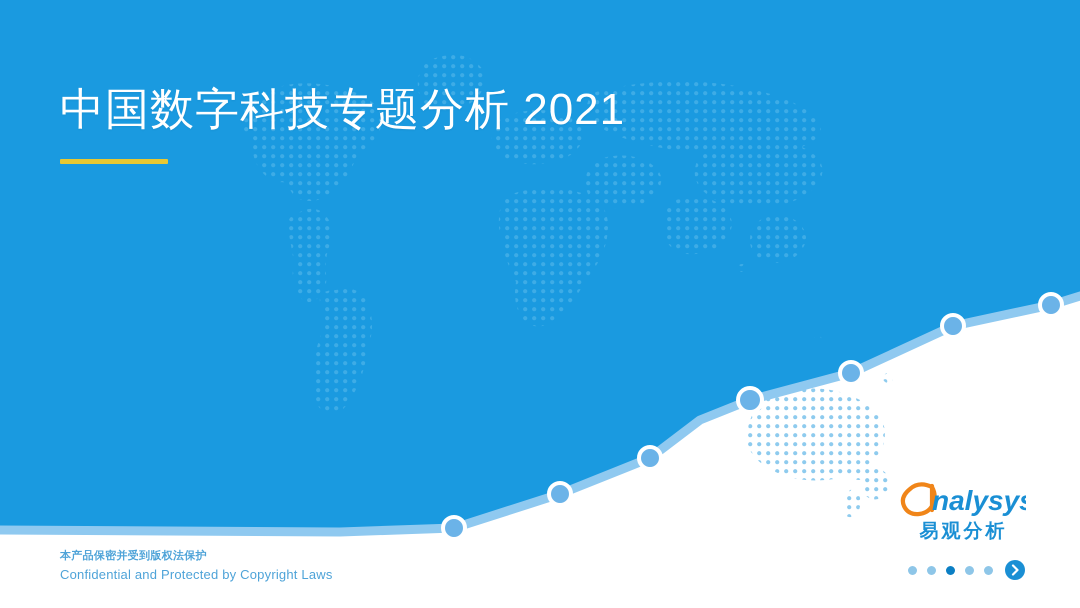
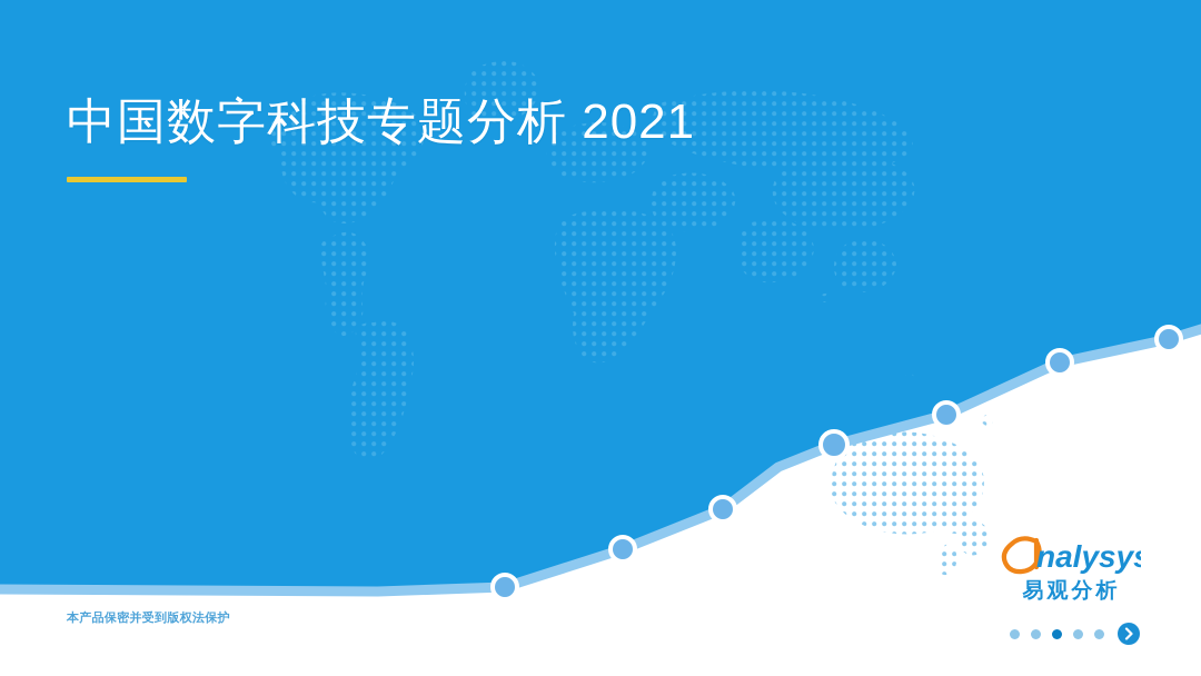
  中国数字科技专题分析 2021
  本产品保密并受到版权法保护
- Confidential and Protected by Copyright Laws
  nalysy
  易观分析
